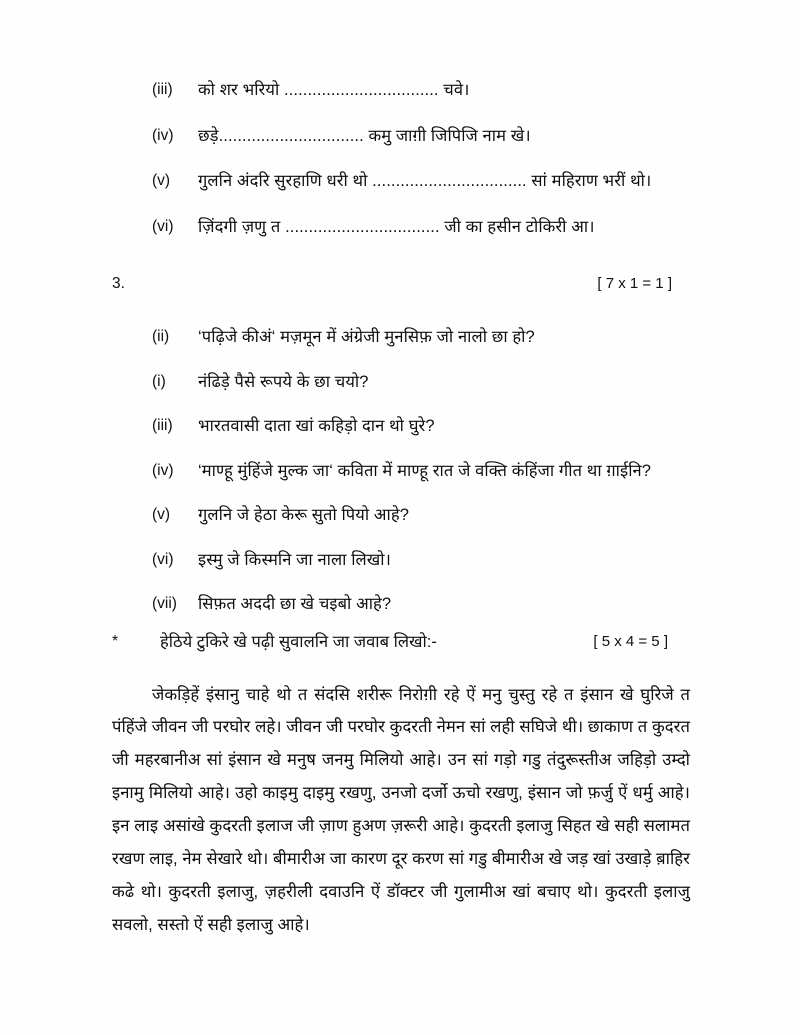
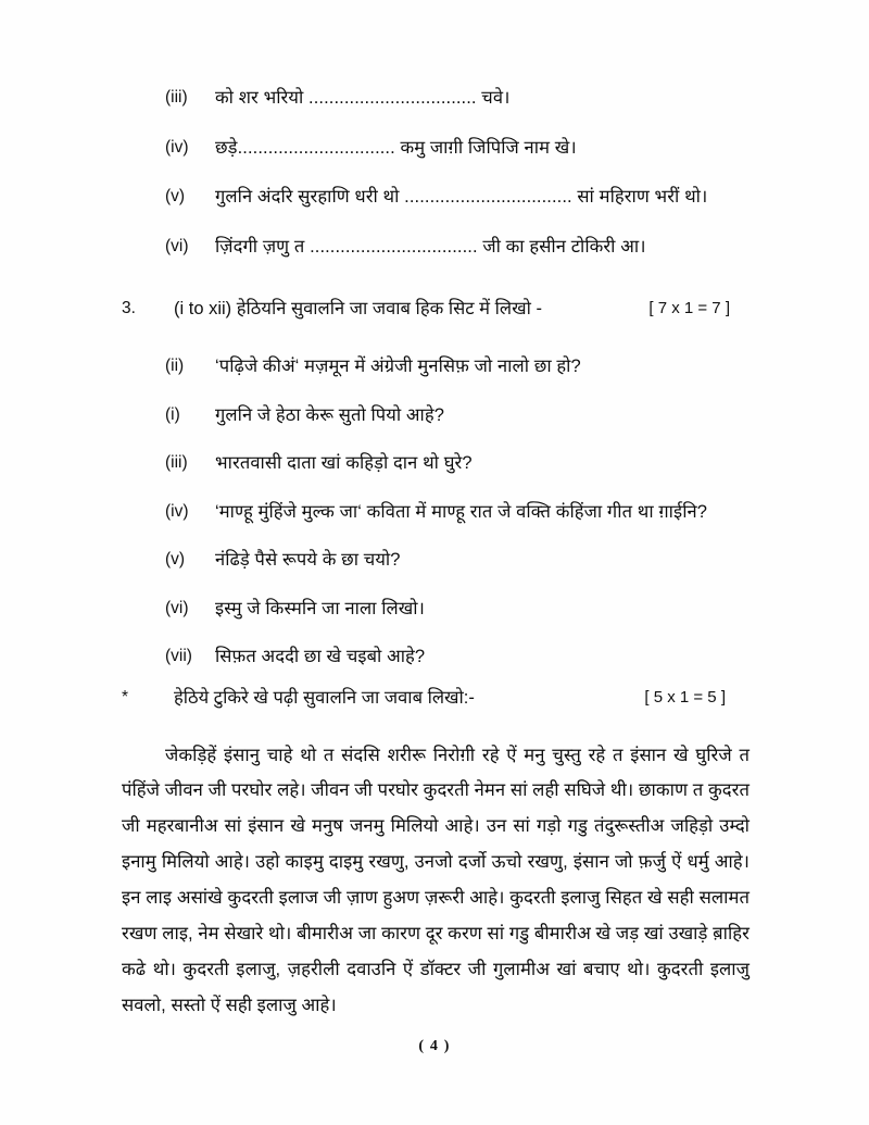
  (iii)
  को शर भरियो ................................. चवे।
  (iv)
  छड़े............................... कमु जाग़ी जिपिजि नाम खे।
  (v)
  गुलनि अंदरि सुरहाणि धरी थो ................................. सां महिराण भरीं थो।
  (vi)
  ज़िंदगी ज़णु त ................................. जी का हसीन टोकिरी आ।
  3.
+ (i to xii) हेठियनि सुवालनि जा जवाब हिक सिट में लिखो -
- [ 7 x 1 = 1 ]
+ [ 7 x 1 = 7 ]
  (ii)
  ‘पढ़िजे कीअं‘ मज़मून में अंग्रेजी मुनसिफ़ जो नालो छा हो?
  (i)
- नंढिड़े पैसे रूपये के छा चयो?
+ गुलनि जे हेठा केरू सुतो पियो आहे?
  (iii)
  भारतवासी दाता खां कहिड़ो दान थो घुरे?
  (iv)
  ‘माण्हू मुंहिंजे मुल्क जा‘ कविता में माण्हू रात जे वक्ति कंहिंजा गीत था ग़ाईनि?
  (v)
- गुलनि जे हेठा केरू सुतो पियो आहे?
+ नंढिड़े पैसे रूपये के छा चयो?
  (vi)
  इस्मु जे किस्मनि जा नाला लिखो।
  (vii)
  सिफ़त अददी छा खे चइबो आहे?
  *
  हेठिये टुकिरे खे पढ़ी सुवालनि जा जवाब लिखो:-
- [ 5 x 4 = 5 ]
+ [ 5 x 1 = 5 ]
  जेकड़िहें इंसानु चाहे थो त संदसि शरीरू निरोग़ी रहे ऐं मनु चुस्तु रहे त इंसान खे घुरिजे त पंहिंजे जीवन जी परघोर लहे। जीवन जी परघोर कुदरती नेमन सां लही सघिजे थी। छाकाण त कुदरत जी महरबानीअ सां इंसान खे मनुष जनमु मिलियो आहे। उन सां गड़ो गडु तंदुरूस्तीअ जहिड़ो उम्दो इनामु मिलियो आहे। उहो काइमु दाइमु रखणु, उनजो दर्जो ऊचो रखणु, इंसान जो फ़र्जु ऐं धर्मु आहे। इन लाइ असांखे कुदरती इलाज जी ज़ाण हुअण ज़रूरी आहे। कुदरती इलाजु सिहत खे सही सलामत रखण लाइ, नेम सेखारे थो। बीमारीअ जा कारण दूर करण सां गडु बीमारीअ खे जड़ खां उखाड़े ब़ाहिर कढे थो। कुदरती इलाजु, ज़हरीली दवाउनि ऐं डॉक्टर जी गुलामीअ खां बचाए थो। कुदरती इलाजु सवलो, सस्तो ऐं सही इलाजु आहे।
+ ( 4 )
